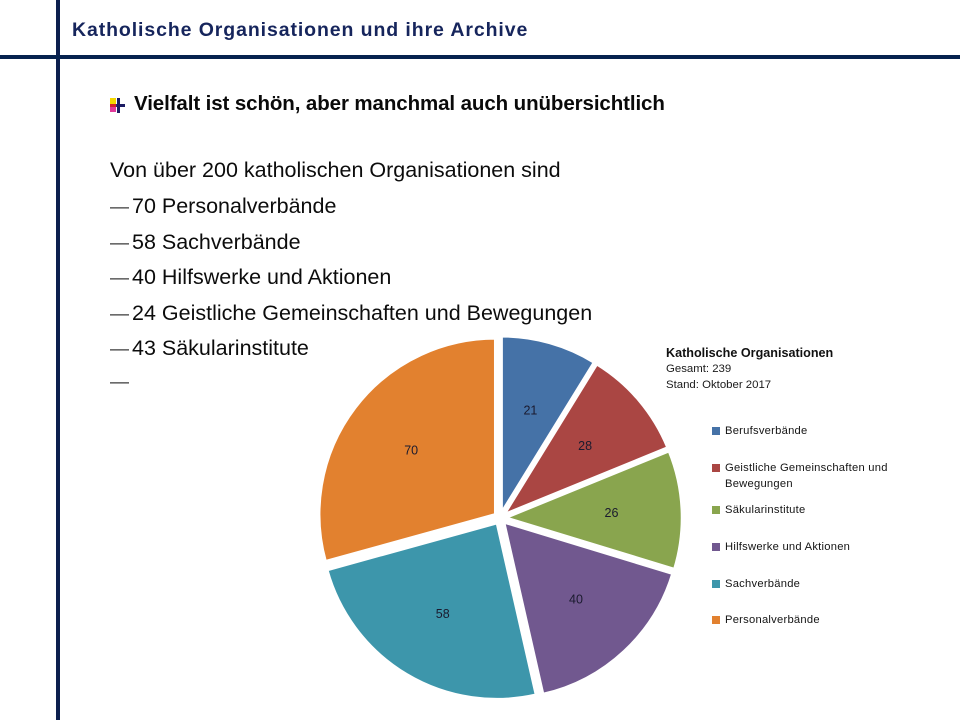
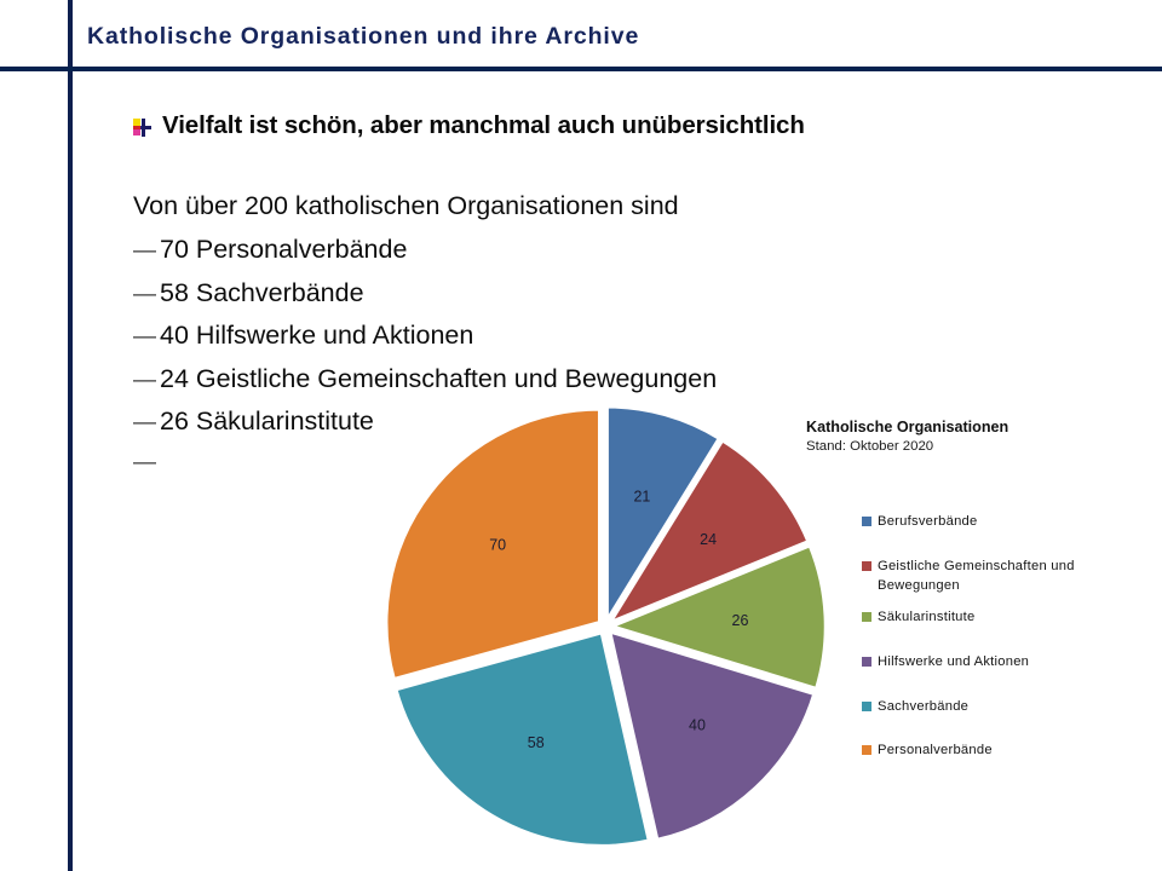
  Katholische Organisationen und ihre Archive
  Vielfalt ist schön, aber manchmal auch unübersichtlich
  Von über 200 katholischen Organisationen sind
  —
  70 Personalverbände
  —
  58 Sachverbände
  —
  40 Hilfswerke und Aktionen
  —
  24 Geistliche Gemeinschaften und Bewegungen
  —
- 43 Säkularinstitute
+ 26 Säkularinstitute
  —
  21
- 28
+ 24
  26
  40
  58
  70
  Katholische Organisationen
- Gesamt: 239
- Stand: Oktober 2017
+ Stand: Oktober 2020
  Berufsverbände
  Geistliche Gemeinschaften und Bewegungen
  Säkularinstitute
  Hilfswerke und Aktionen
  Sachverbände
  Personalverbände
